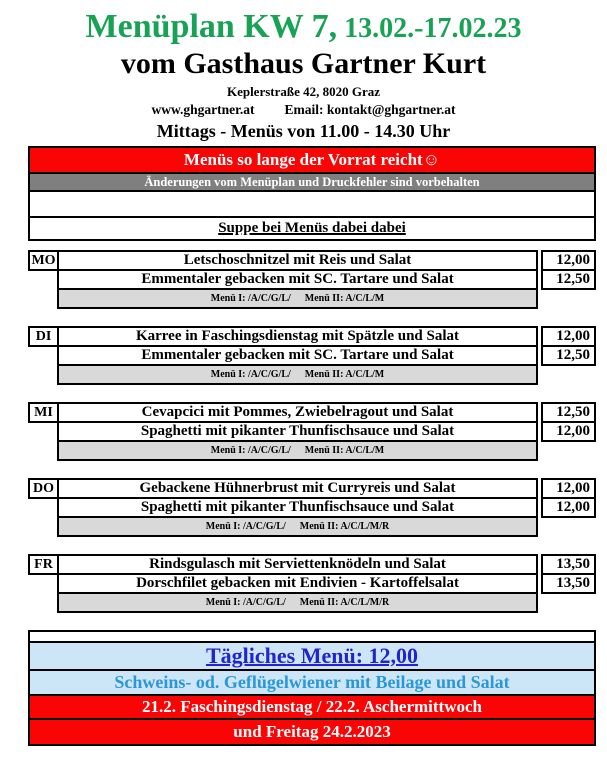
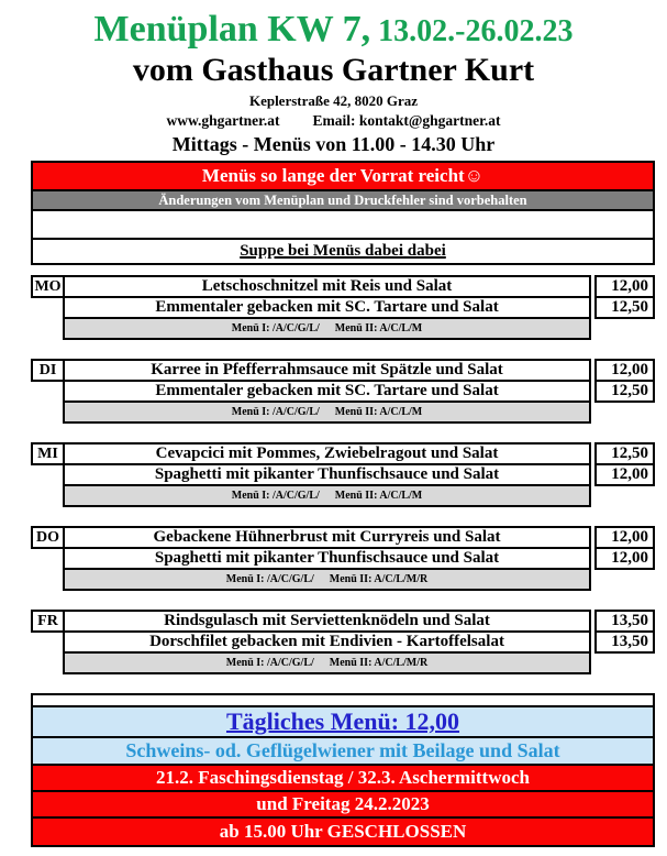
- Menüplan KW 7, 13.02.-17.02.23
+ Menüplan KW 7, 13.02.-26.02.23
  vom Gasthaus Gartner Kurt
  Keplerstraße 42, 8020 Graz
  www.ghgartner.at
  Email: kontakt@ghgartner.at
  Mittags - Menüs von 11.00 - 14.30 Uhr
  Menüs so lange der Vorrat reicht☺
  Änderungen vom Menüplan und Druckfehler sind vorbehalten
  Suppe bei Menüs dabei dabei
  MO
  Letschoschnitzel mit Reis und Salat
  12,00
  Emmentaler gebacken mit SC. Tartare und Salat
  12,50
  Menü I: /A/C/G/L/
  Menü II: A/C/L/M
  DI
- Karree in Faschingsdienstag mit Spätzle und Salat
+ Karree in Pfefferrahmsauce mit Spätzle und Salat
  12,00
  Emmentaler gebacken mit SC. Tartare und Salat
  12,50
  Menü I: /A/C/G/L/
  Menü II: A/C/L/M
  MI
  Cevapcici mit Pommes, Zwiebelragout und Salat
  12,50
  Spaghetti mit pikanter Thunfischsauce und Salat
  12,00
  Menü I: /A/C/G/L/
  Menü II: A/C/L/M
  DO
  Gebackene Hühnerbrust mit Curryreis und Salat
  12,00
  Spaghetti mit pikanter Thunfischsauce und Salat
  12,00
  Menü I: /A/C/G/L/
  Menü II: A/C/L/M/R
  FR
  Rindsgulasch mit Serviettenknödeln und Salat
  13,50
  Dorschfilet gebacken mit Endivien - Kartoffelsalat
  13,50
  Menü I: /A/C/G/L/
  Menü II: A/C/L/M/R
  Tägliches Menü: 12,00
  Schweins- od. Geflügelwiener mit Beilage und Salat
- 21.2. Faschingsdienstag / 22.2. Aschermittwoch
+ 21.2. Faschingsdienstag / 32.3. Aschermittwoch
  und Freitag 24.2.2023
+ ab 15.00 Uhr GESCHLOSSEN
